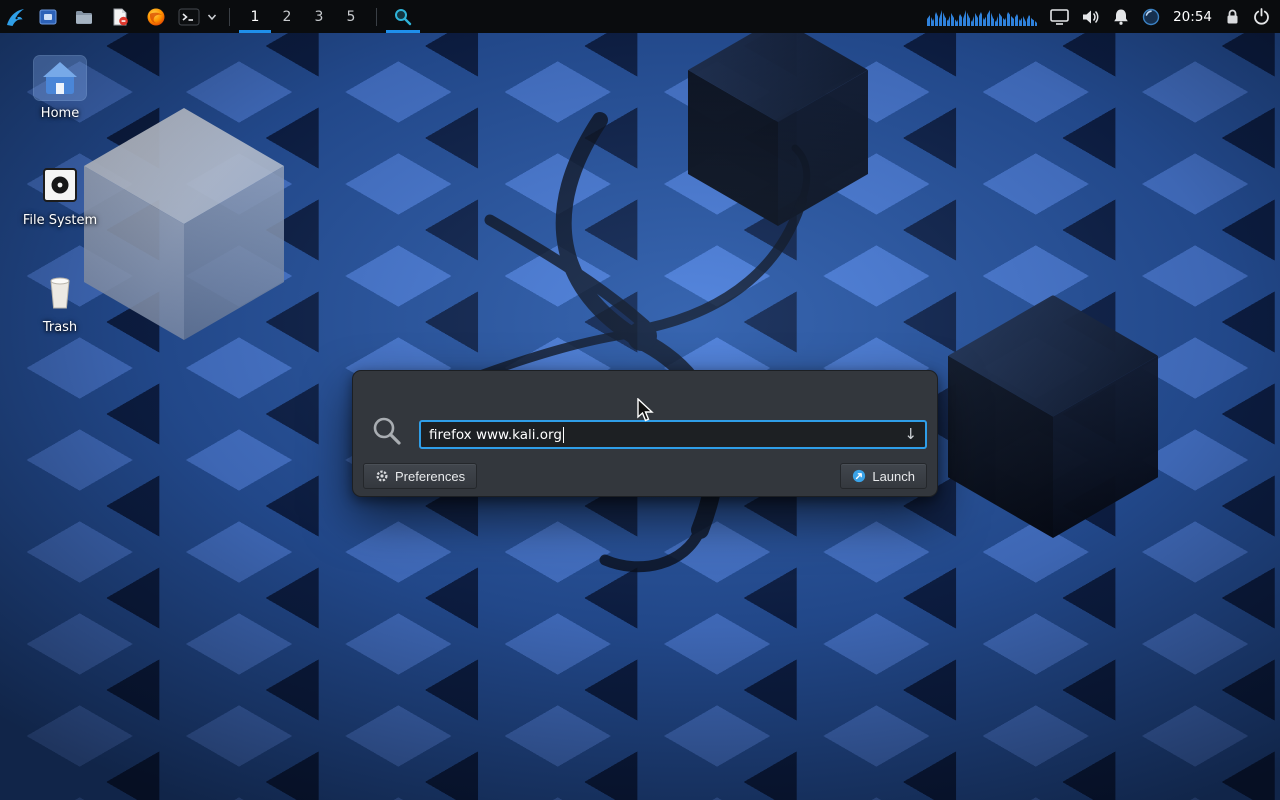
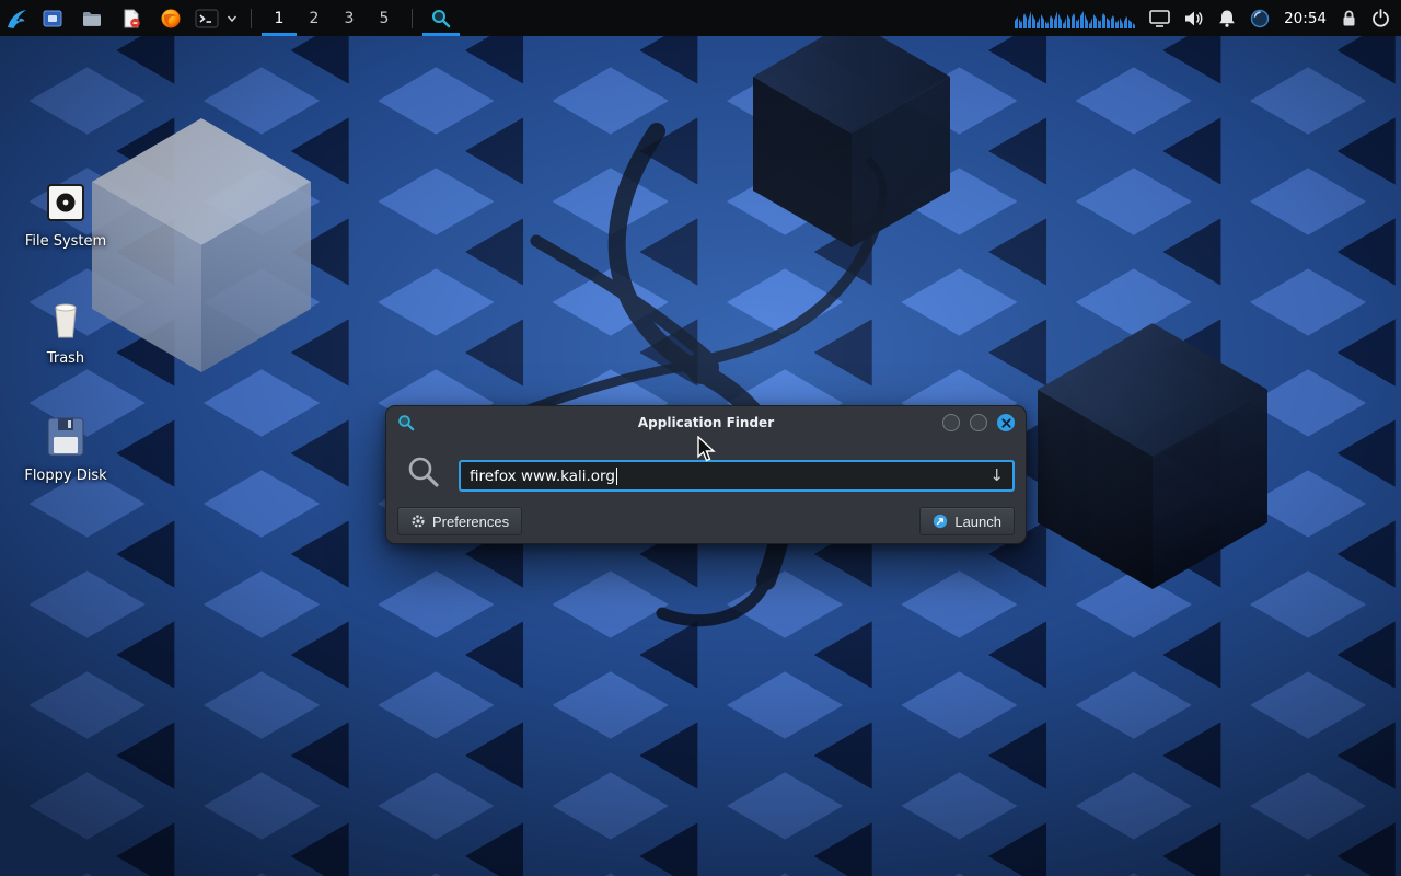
  1
  2
  3
  5
  20:54
- Home
  File System
  Trash
+ Floppy Disk
+ Application Finder
  firefox www.kali.org
  ↓
  Preferences
  Launch
